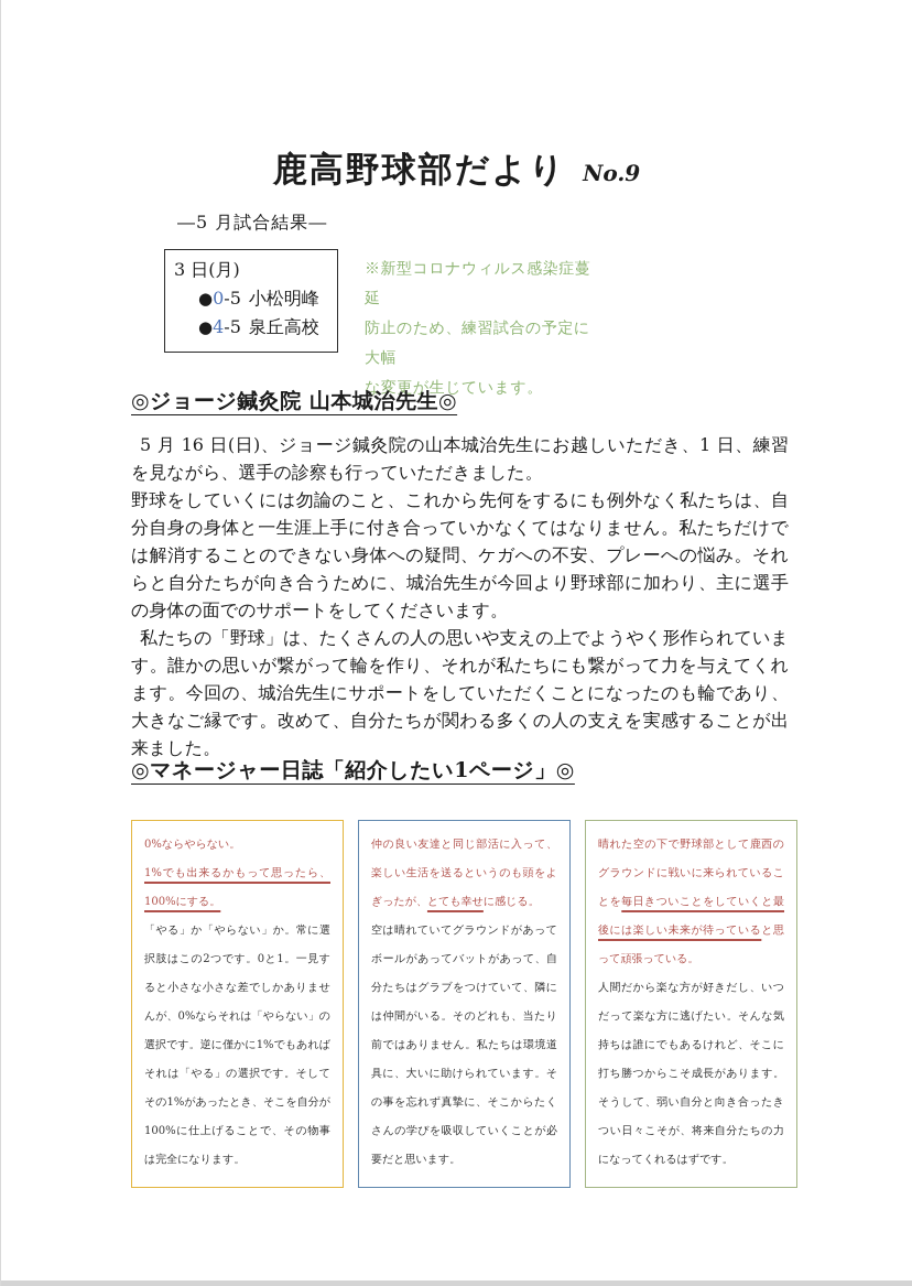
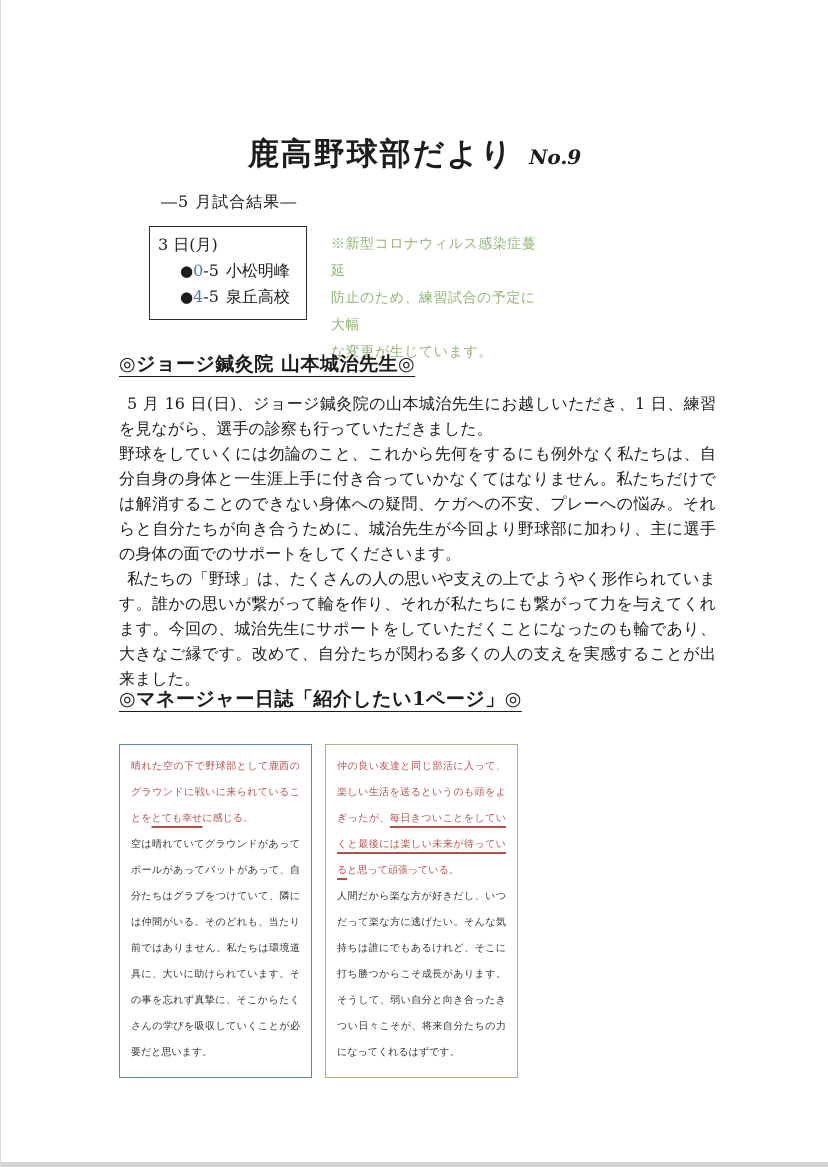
  鹿高野球部だより No.9
  ―5 月試合結果―
  3 日(月)
  ●0-5 小松明峰
  ●4-5 泉丘高校
  ※新型コロナウィルス感染症蔓延
  防止のため、練習試合の予定に大幅
  な変更が生じています。
  ◎ジョージ鍼灸院 山本城治先生◎
  5 月 16 日(日)、ジョージ鍼灸院の山本城治先生にお越しいただき、1 日、練習を見ながら、選手の診察も行っていただきました。
  野球をしていくには勿論のこと、これから先何をするにも例外なく私たちは、自分自身の身体と一生涯上手に付き合っていかなくてはなりません。私たちだけでは解消することのできない身体への疑問、ケガへの不安、プレーへの悩み。それらと自分たちが向き合うために、城治先生が今回より野球部に加わり、主に選手の身体の面でのサポートをしてくださいます。
  私たちの「野球」は、たくさんの人の思いや支えの上でようやく形作られています。誰かの思いが繋がって輪を作り、それが私たちにも繋がって力を与えてくれます。今回の、城治先生にサポートをしていただくことになったのも輪であり、大きなご縁です。改めて、自分たちが関わる多くの人の支えを実感することが出来ました。
  ◎マネージャー日誌「紹介したい1ページ」◎
- 0%ならやらない。
- 1%でも出来るかもって思ったら、100%にする。
- 「やる」か「やらない」か。常に選択肢はこの2つです。0と1。一見すると小さな小さな差でしかありませんが、0%ならそれは「やらない」の選択です。逆に僅かに1%でもあればそれは「やる」の選択です。そしてその1%があったとき、そこを自分が100%に仕上げることで、その物事は完全になります。
- 仲の良い友達と同じ部活に入って、楽しい生活を送るというのも頭をよぎったが、とても幸せに感じる。
+ 晴れた空の下で野球部として鹿西のグラウンドに戦いに来られていることをとても幸せに感じる。
  空は晴れていてグラウンドがあってボールがあってバットがあって、自分たちはグラブをつけていて、隣には仲間がいる。そのどれも、当たり前ではありません。私たちは環境道具に、大いに助けられています。その事を忘れず真摯に、そこからたくさんの学びを吸収していくことが必要だと思います。
- 晴れた空の下で野球部として鹿西のグラウンドに戦いに来られていることを毎日きついことをしていくと最後には楽しい未来が待っていると思って頑張っている。
+ 仲の良い友達と同じ部活に入って、楽しい生活を送るというのも頭をよぎったが、毎日きついことをしていくと最後には楽しい未来が待っていると思って頑張っている。
  人間だから楽な方が好きだし、いつだって楽な方に逃げたい。そんな気持ちは誰にでもあるけれど、そこに打ち勝つからこそ成長があります。そうして、弱い自分と向き合ったきつい日々こそが、将来自分たちの力になってくれるはずです。
